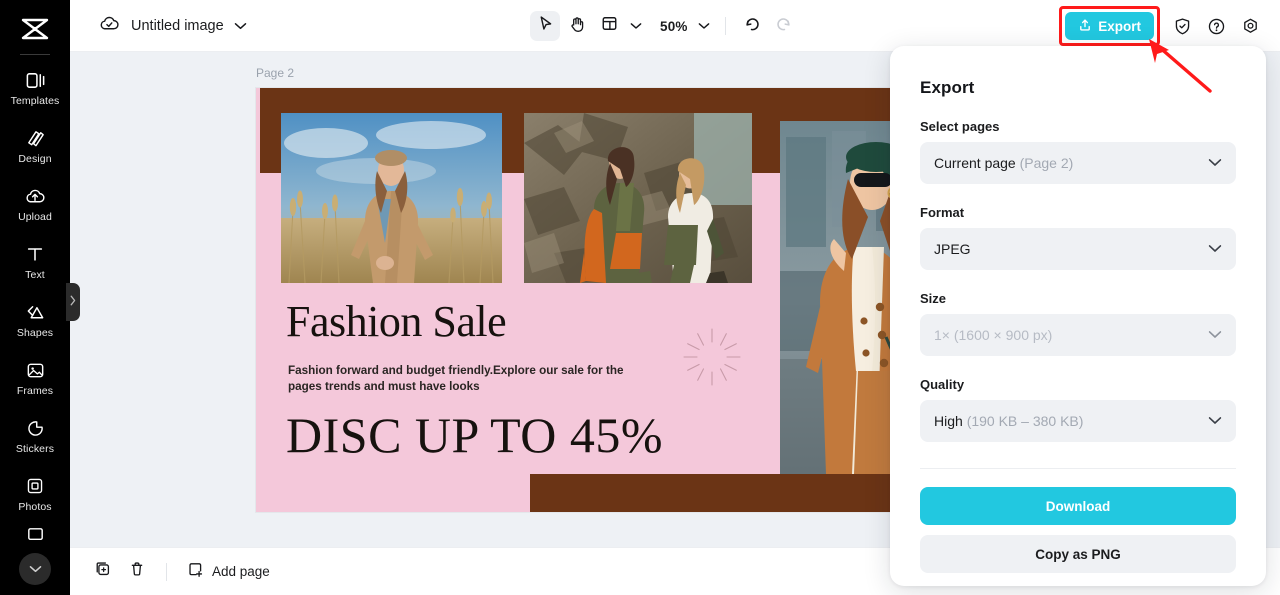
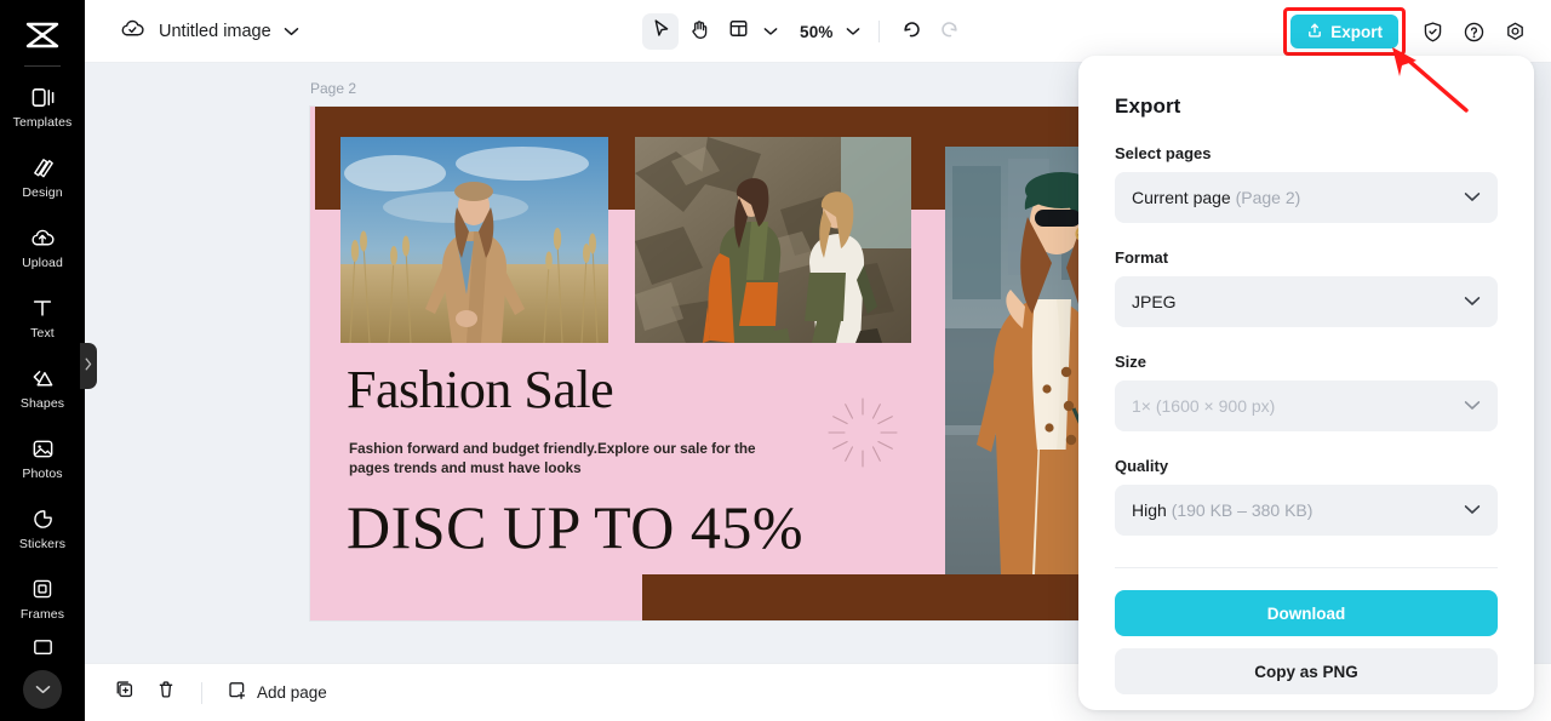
  Templates
  Design
  Upload
  Text
  Shapes
- Frames
+ Photos
  Stickers
- Photos
+ Frames
  Untitled image
  50%
  Export
  Page 2
  Fashion Sale
  Fashion forward and budget friendly.Explore our sale for the pages trends and must have looks
  DISC UP TO 45%
  Add page
  Export
  Select pages
  Current page (Page 2)
  Format
  JPEG
  Size
  1× (1600 × 900 px)
  Quality
  High (190 KB – 380 KB)
  Download
  Copy as PNG
